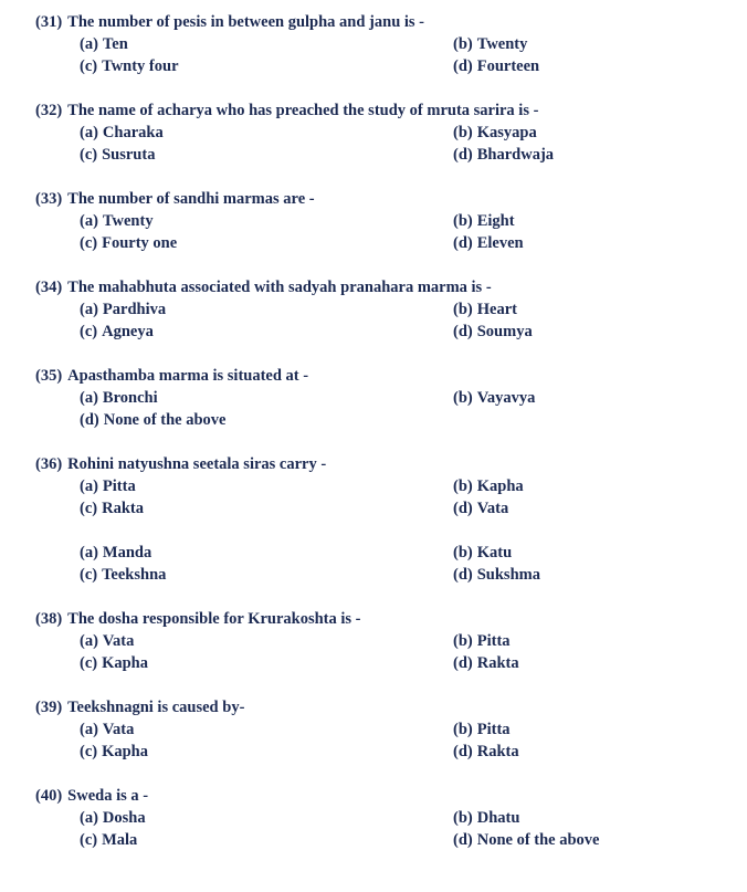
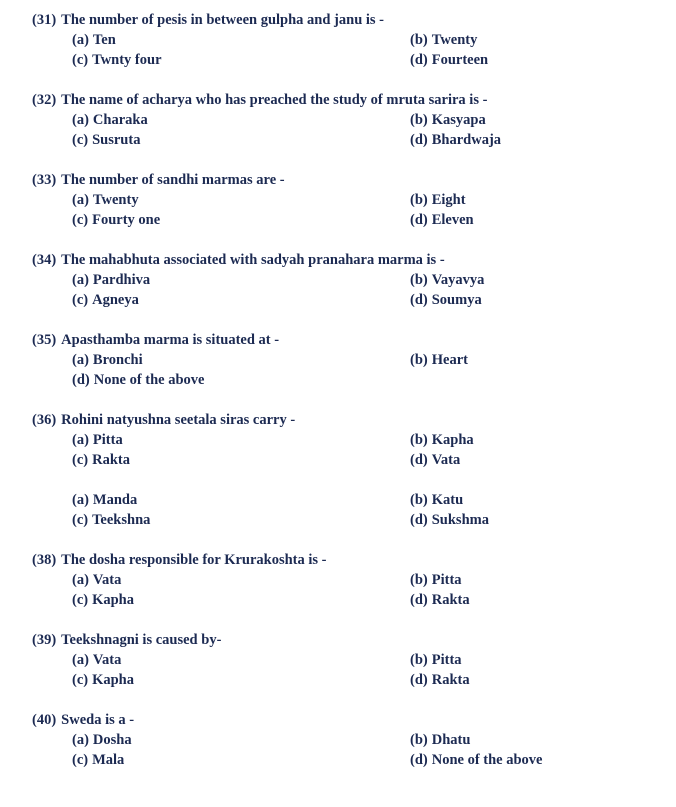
  (31) The number of pesis in between gulpha and janu is -
  (a) Ten
  (b) Twenty
  (c) Twnty four
  (d) Fourteen
  (32) The name of acharya who has preached the study of mruta sarira is -
  (a) Charaka
  (b) Kasyapa
  (c) Susruta
  (d) Bhardwaja
  (33) The number of sandhi marmas are -
  (a) Twenty
  (b) Eight
  (c) Fourty one
  (d) Eleven
  (34) The mahabhuta associated with sadyah pranahara marma is -
  (a) Pardhiva
- (b) Heart
+ (b) Vayavya
  (c) Agneya
  (d) Soumya
  (35) Apasthamba marma is situated at -
  (a) Bronchi
- (b) Vayavya
+ (b) Heart
  (d) None of the above
  (36) Rohini natyushna seetala siras carry -
  (a) Pitta
  (b) Kapha
  (c) Rakta
  (d) Vata
  (a) Manda
  (b) Katu
  (c) Teekshna
  (d) Sukshma
  (38) The dosha responsible for Krurakoshta is -
  (a) Vata
  (b) Pitta
  (c) Kapha
  (d) Rakta
  (39) Teekshnagni is caused by-
  (a) Vata
  (b) Pitta
  (c) Kapha
  (d) Rakta
  (40) Sweda is a -
  (a) Dosha
  (b) Dhatu
  (c) Mala
  (d) None of the above
